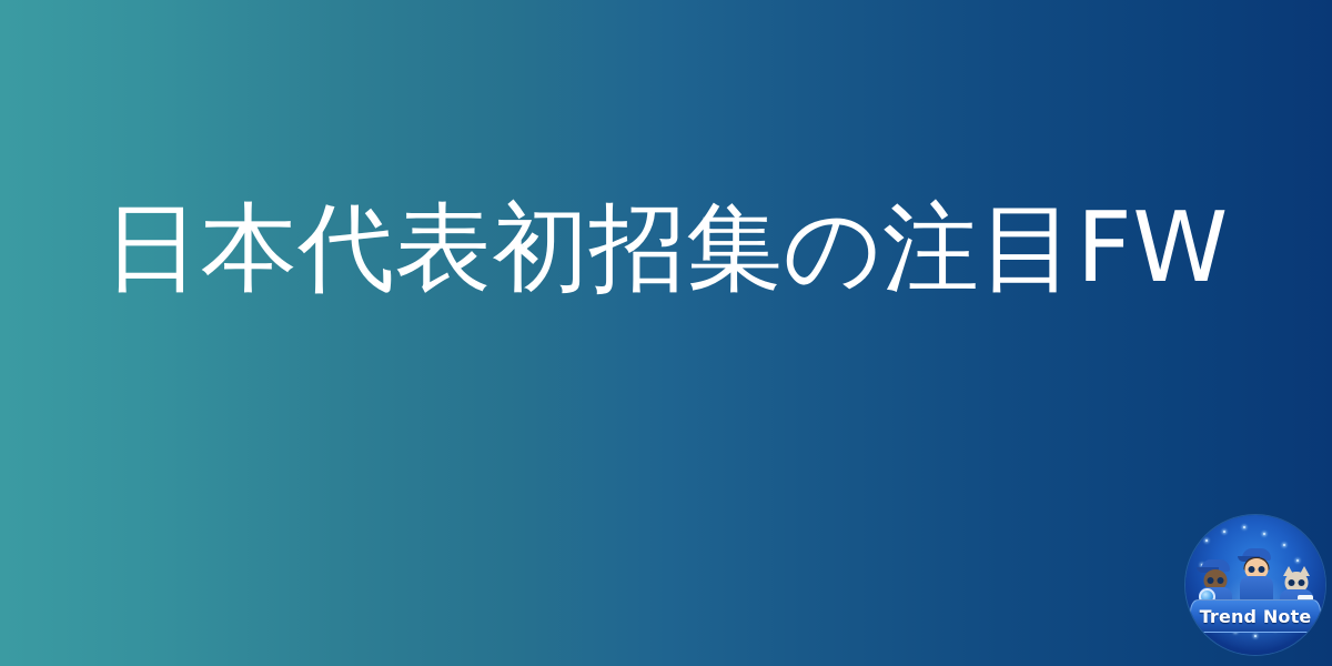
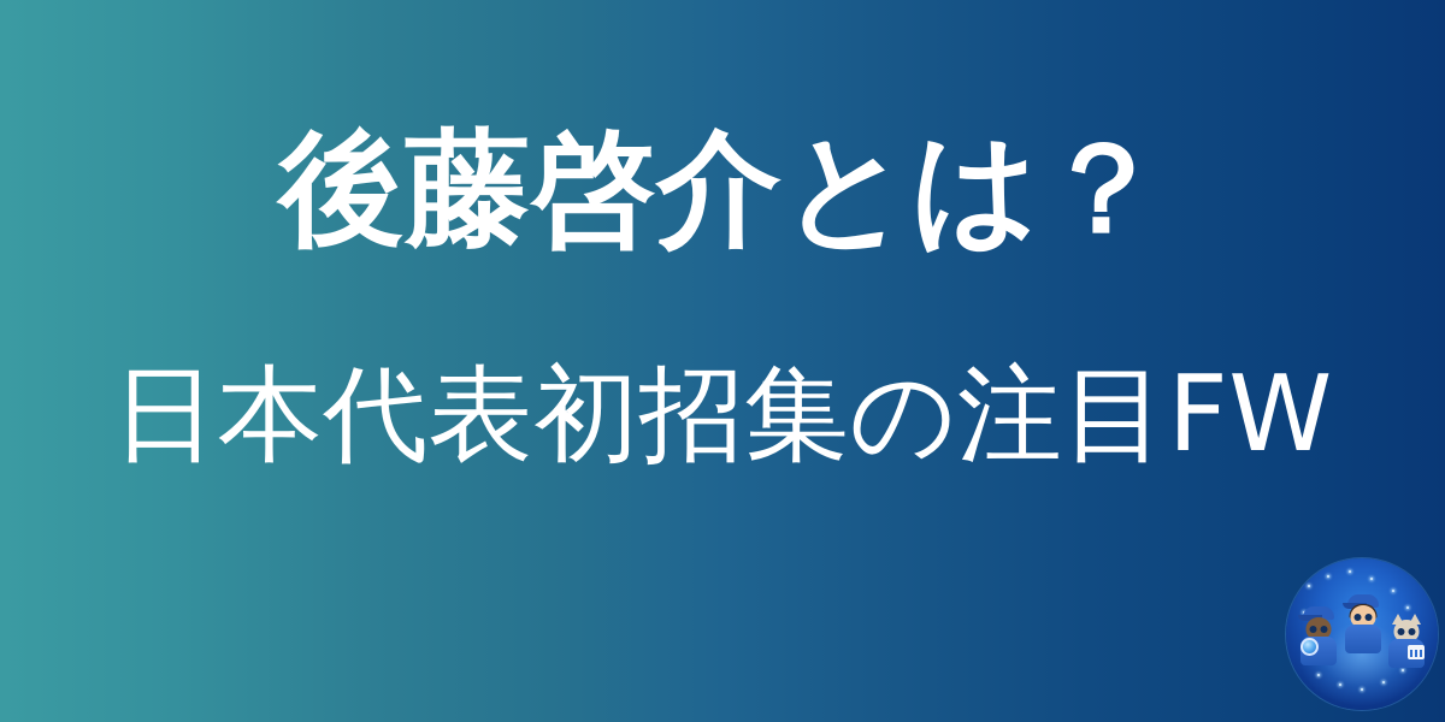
+ 後藤啓介とは？
  日本代表初招集の注目FW
- Trend Note
